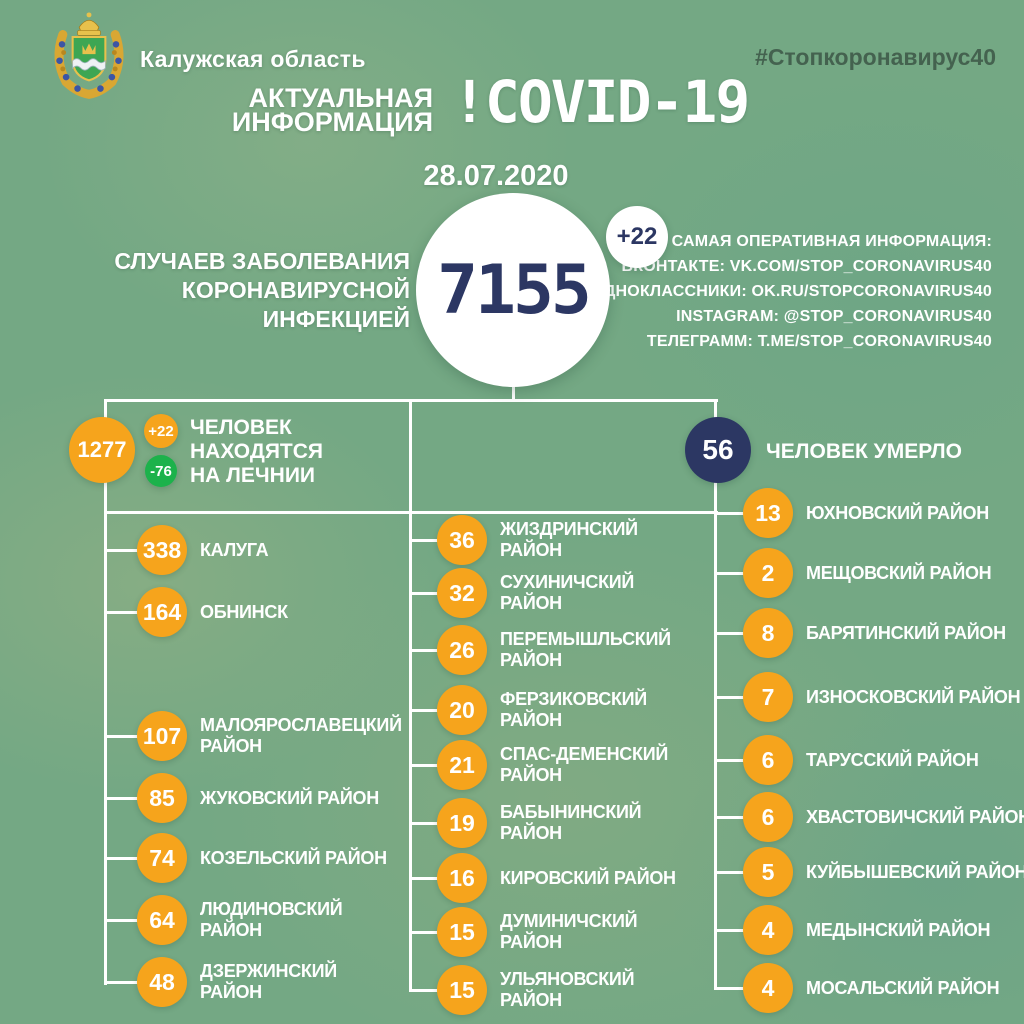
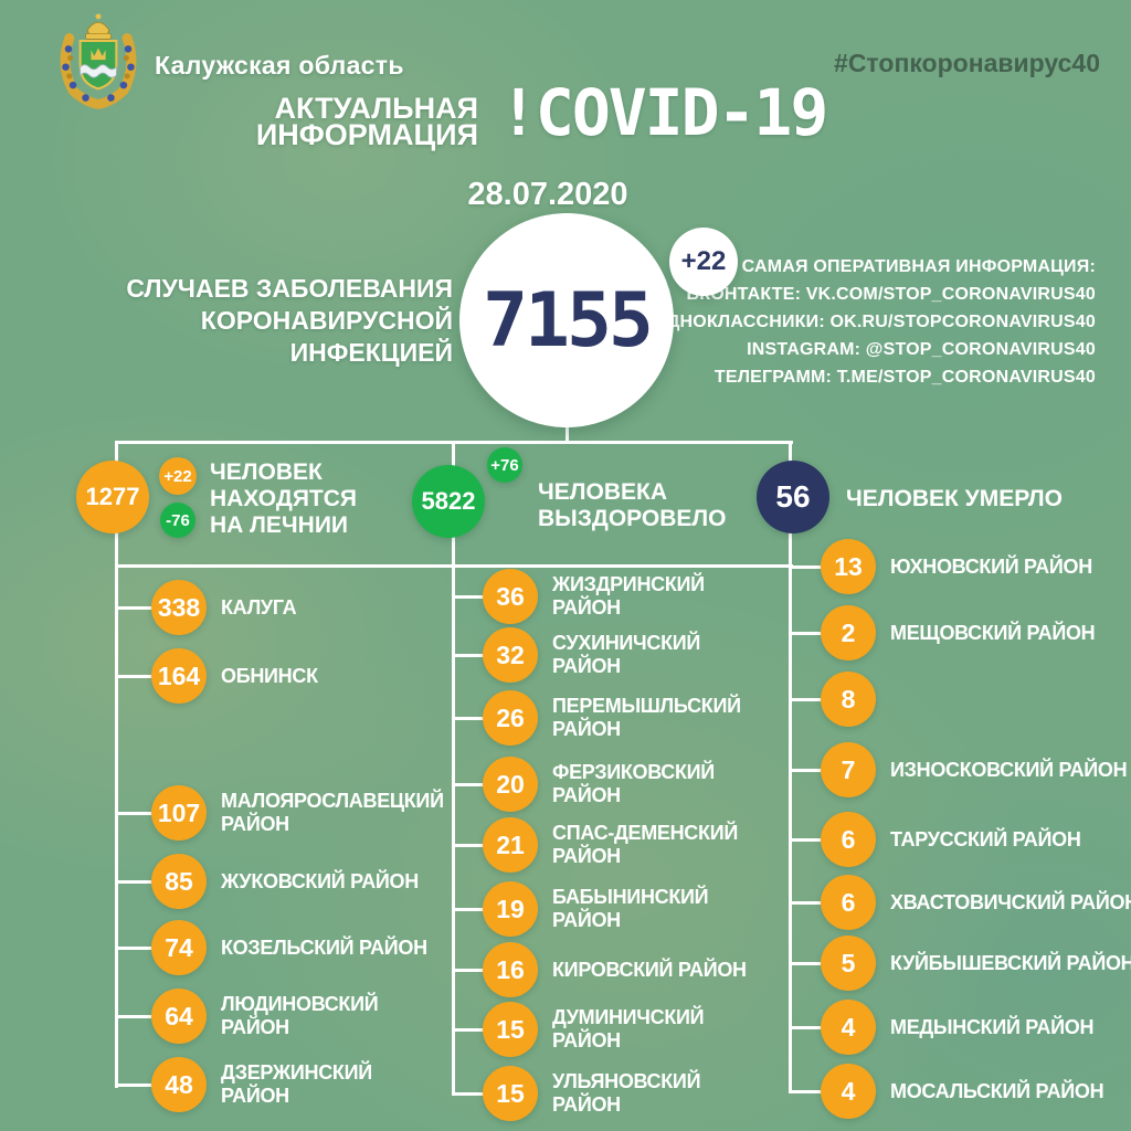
  Калужская область
  #Стопкоронавирус40
  АКТУАЛЬНАЯ
  ИНФОРМАЦИЯ
  !COVID-19
  28.07.2020
  СЛУЧАЕВ ЗАБОЛЕВАНИЯ
  КОРОНАВИРУСНОЙ ИНФЕКЦИЕЙ
  7155
  +22
  САМАЯ ОПЕРАТИВНАЯ ИНФОРМАЦИЯ:
  ОНТАКТЕ: VK.COM/STOP_CORONAVIRUS40
  НОКЛАССНИКИ: OK.RU/STOPCORONAVIRUS40
  INSTAGRAM: @STOP_CORONAVIRUS40
  ТЕЛЕГРАММ: T.ME/STOP_CORONAVIRUS40
  1277
  +22
  -76
  ЧЕЛОВЕК НАХОДЯТСЯ НА ЛЕЧНИИ
+ 5822
+ +76
+ ЧЕЛОВЕКА ВЫЗДОРОВЕЛО
  56
  ЧЕЛОВЕК УМЕРЛО
  338
  КАЛУГА
  164
  ОБНИНСК
  107
  МАЛОЯРОСЛАВЕЦКИЙ РАЙОН
  85
  ЖУКОВСКИЙ РАЙОН
  74
  КОЗЕЛЬСКИЙ РАЙОН
  64
  ЛЮДИНОВСКИЙ РАЙОН
  48
  ДЗЕРЖИНСКИЙ РАЙОН
  36
  ЖИЗДРИНСКИЙ РАЙОН
  32
  СУХИНИЧСКИЙ РАЙОН
  26
  ПЕРЕМЫШЛЬСКИЙ РАЙОН
  20
  ФЕРЗИКОВСКИЙ РАЙОН
  21
  СПАС-ДЕМЕНСКИЙ РАЙОН
  19
  БАБЫНИНСКИЙ РАЙОН
  16
  КИРОВСКИЙ РАЙОН
  15
  ДУМИНИЧСКИЙ РАЙОН
  15
  УЛЬЯНОВСКИЙ РАЙОН
  13
  ЮХНОВСКИЙ РАЙОН
  2
  МЕЩОВСКИЙ РАЙОН
  8
- БАРЯТИНСКИЙ РАЙОН
  7
  ИЗНОСКОВСКИЙ РАЙОН
  6
  ТАРУССКИЙ РАЙОН
  6
  ХВАСТОВИЧСКИЙ РАЙО
  5
  КУЙБЫШЕВСКИЙ РАЙОН
  4
  МЕДЫНСКИЙ РАЙОН
  4
  МОСАЛЬСКИЙ РАЙОН
